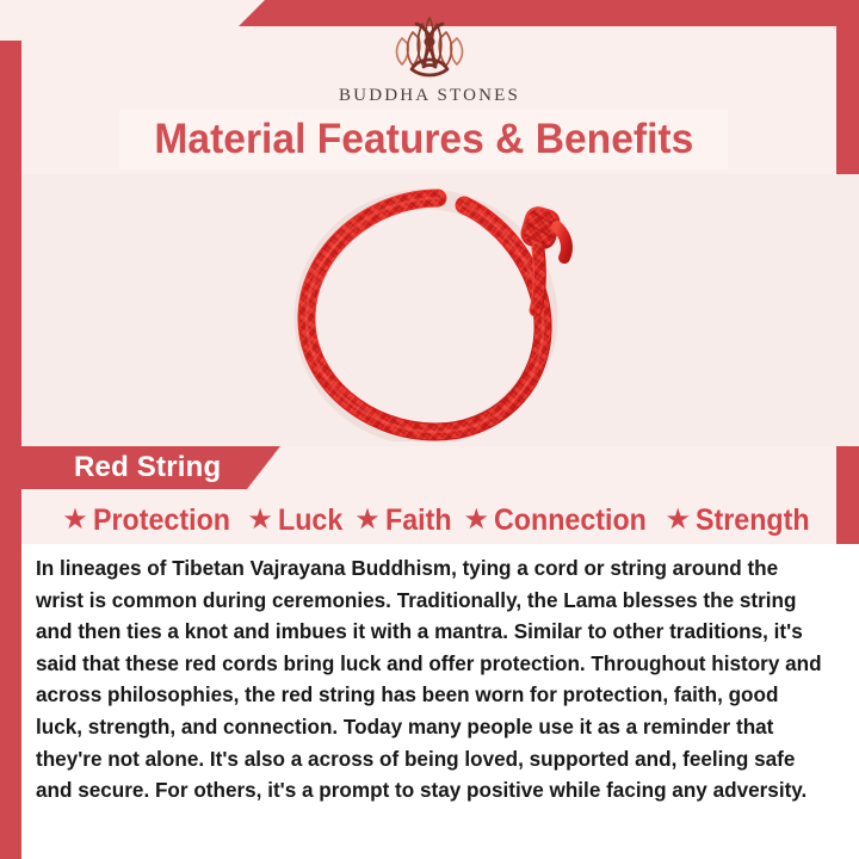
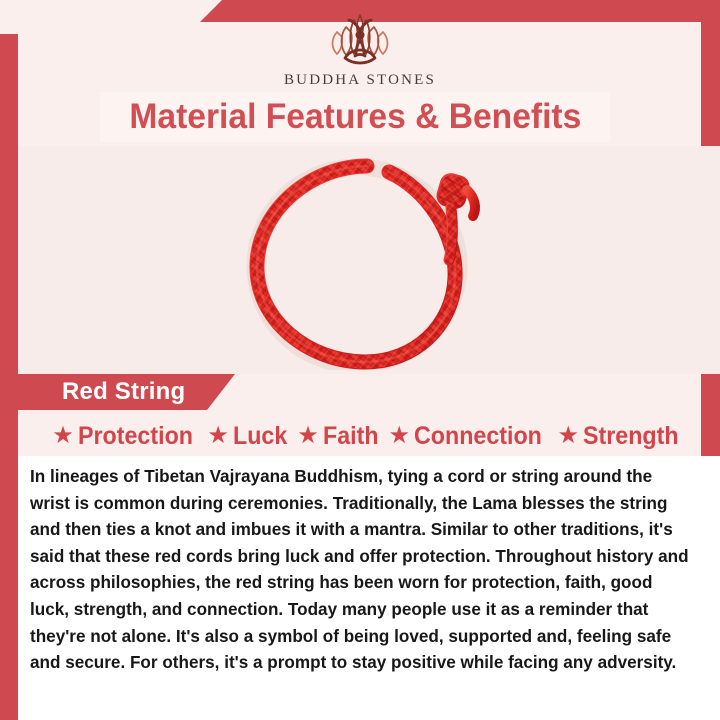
  BUDDHA STONES
  Material Features & Benefits
  Red String
  ★
  Protection
  ★
  Luck
  ★
  Faith
  ★
  Connection
  ★
  Strength
- In lineages of Tibetan Vajrayana Buddhism, tying a cord or string around the wrist is common during ceremonies. Traditionally, the Lama blesses the string and then ties a knot and imbues it with a mantra. Similar to other traditions, it's said that these red cords bring luck and offer protection. Throughout history and across philosophies, the red string has been worn for protection, faith, good luck, strength, and connection. Today many people use it as a reminder that they're not alone. It's also a across of being loved, supported and, feeling safe and secure. For others, it's a prompt to stay positive while facing any adversity.
+ In lineages of Tibetan Vajrayana Buddhism, tying a cord or string around the wrist is common during ceremonies. Traditionally, the Lama blesses the string and then ties a knot and imbues it with a mantra. Similar to other traditions, it's said that these red cords bring luck and offer protection. Throughout history and across philosophies, the red string has been worn for protection, faith, good luck, strength, and connection. Today many people use it as a reminder that they're not alone. It's also a symbol of being loved, supported and, feeling safe and secure. For others, it's a prompt to stay positive while facing any adversity.
